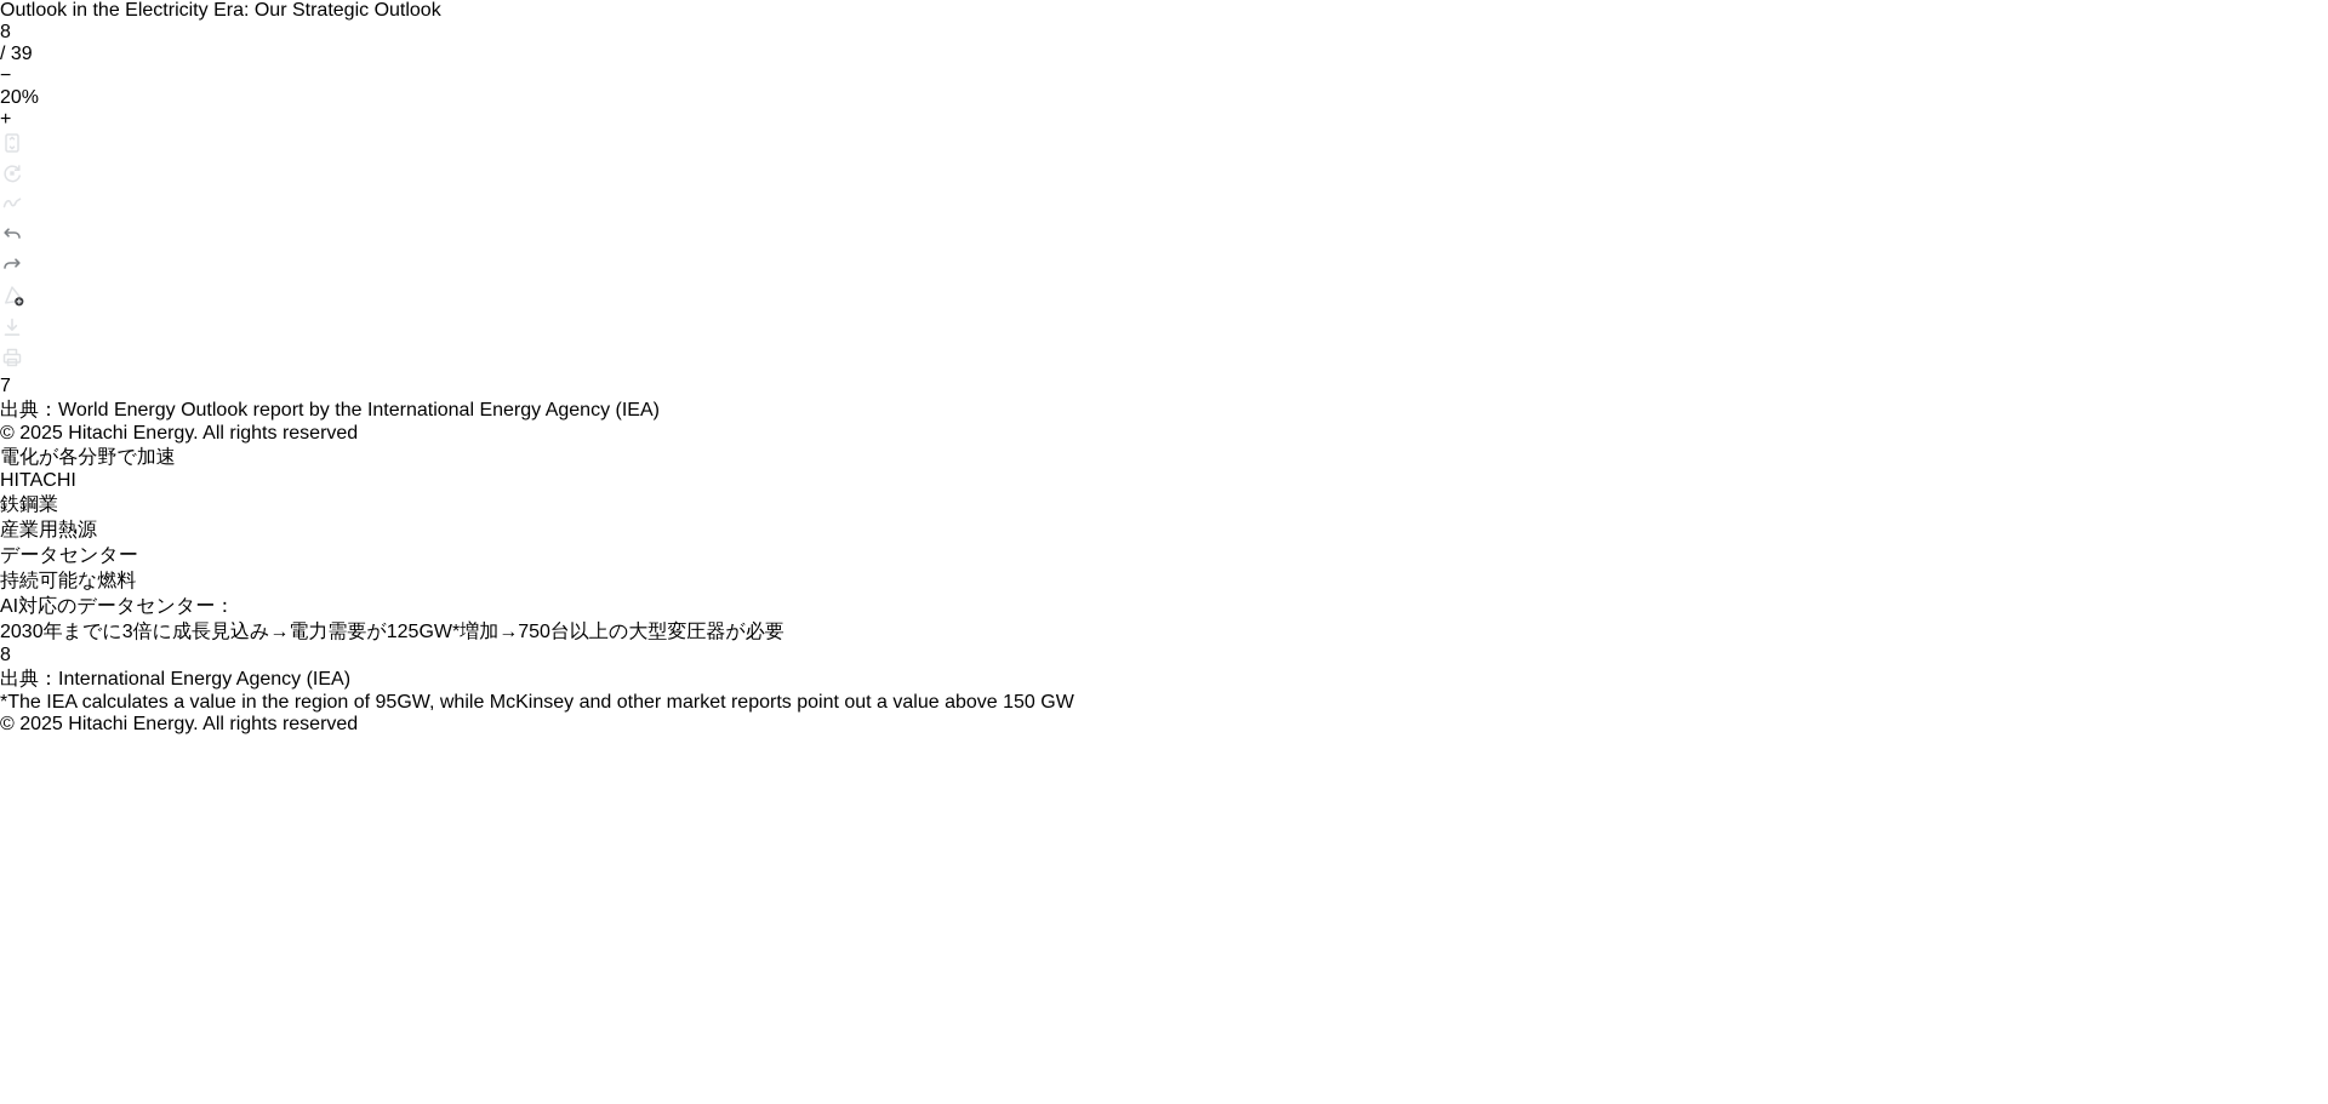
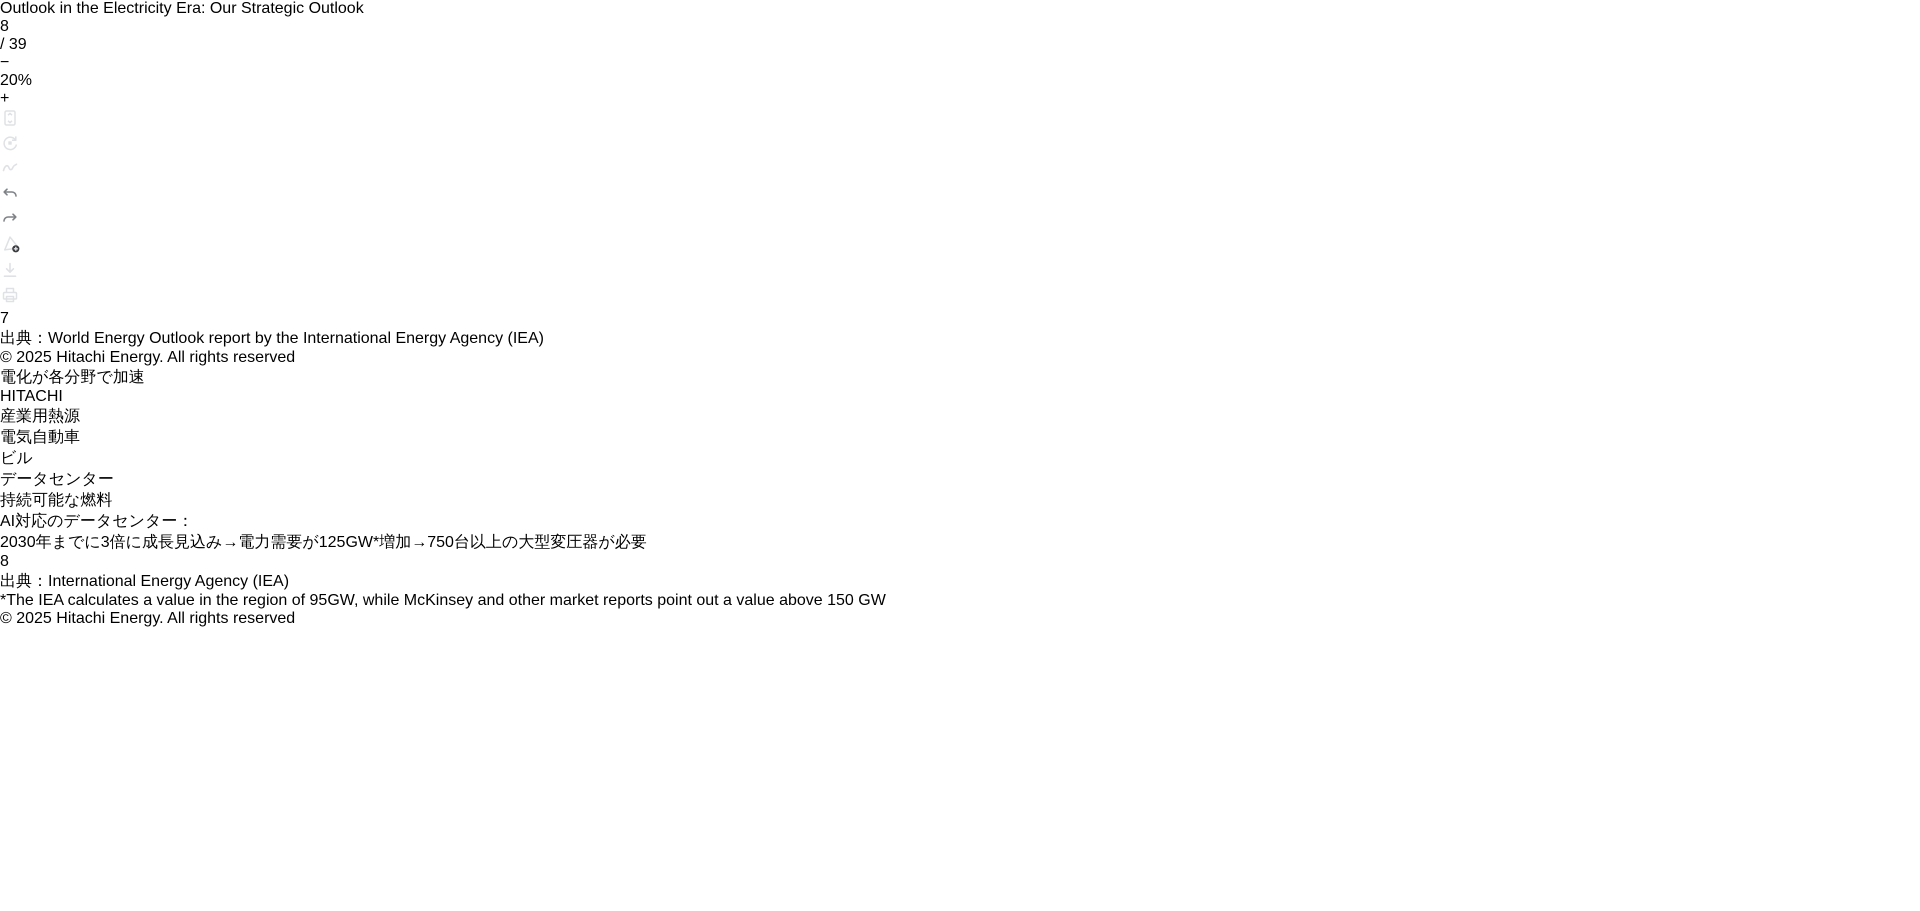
  Outlook in the Electricity Era: Our Strategic Outlook
  8
  / 39
  −
  20%
  +
  7
  出典：World Energy Outlook report by the International Energy Agency (IEA)
  © 2025 Hitachi Energy. All rights reserved
  電化が各分野で加速
  HITACHI
- 鉄鋼業
  産業用熱源
+ 電気自動車
+ ビル
  データセンター
  持続可能な燃料
  AI対応のデータセンター：
  2030年までに3倍に成長見込み→電力需要が125GW*増加→750台以上の大型変圧器が必要
  8
  出典：International Energy Agency (IEA)
  *The IEA calculates a value in the region of 95GW, while McKinsey and other market reports point out a value above 150 GW
  © 2025 Hitachi Energy. All rights reserved
